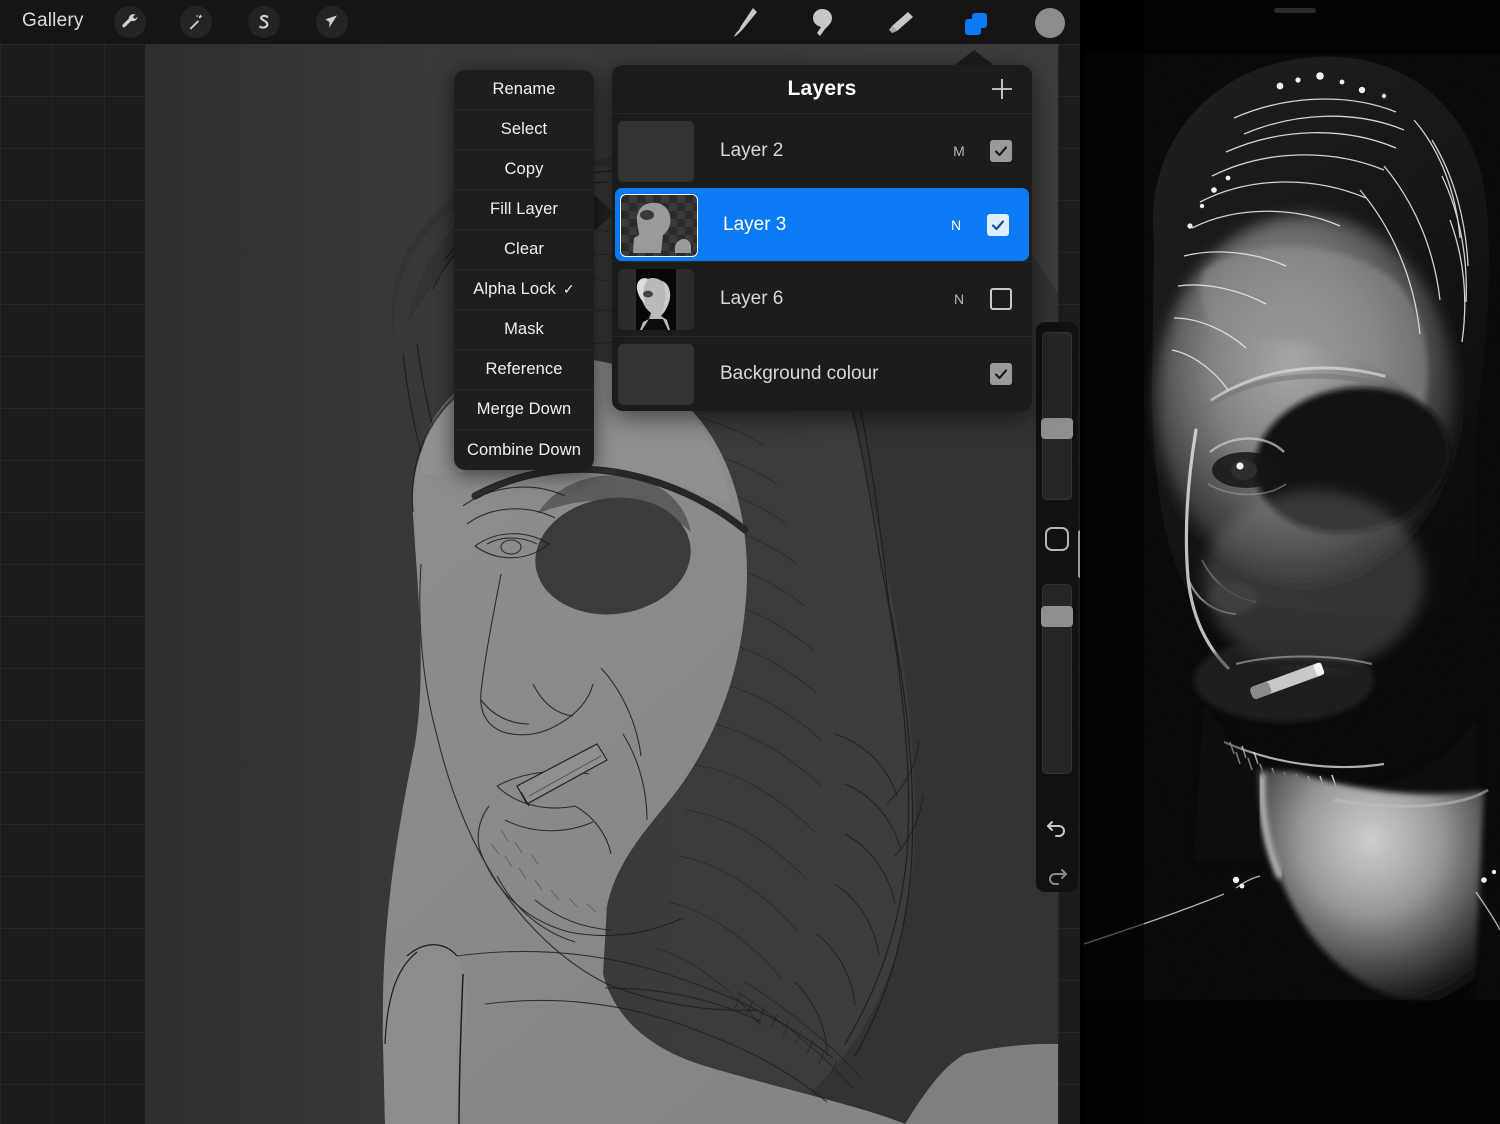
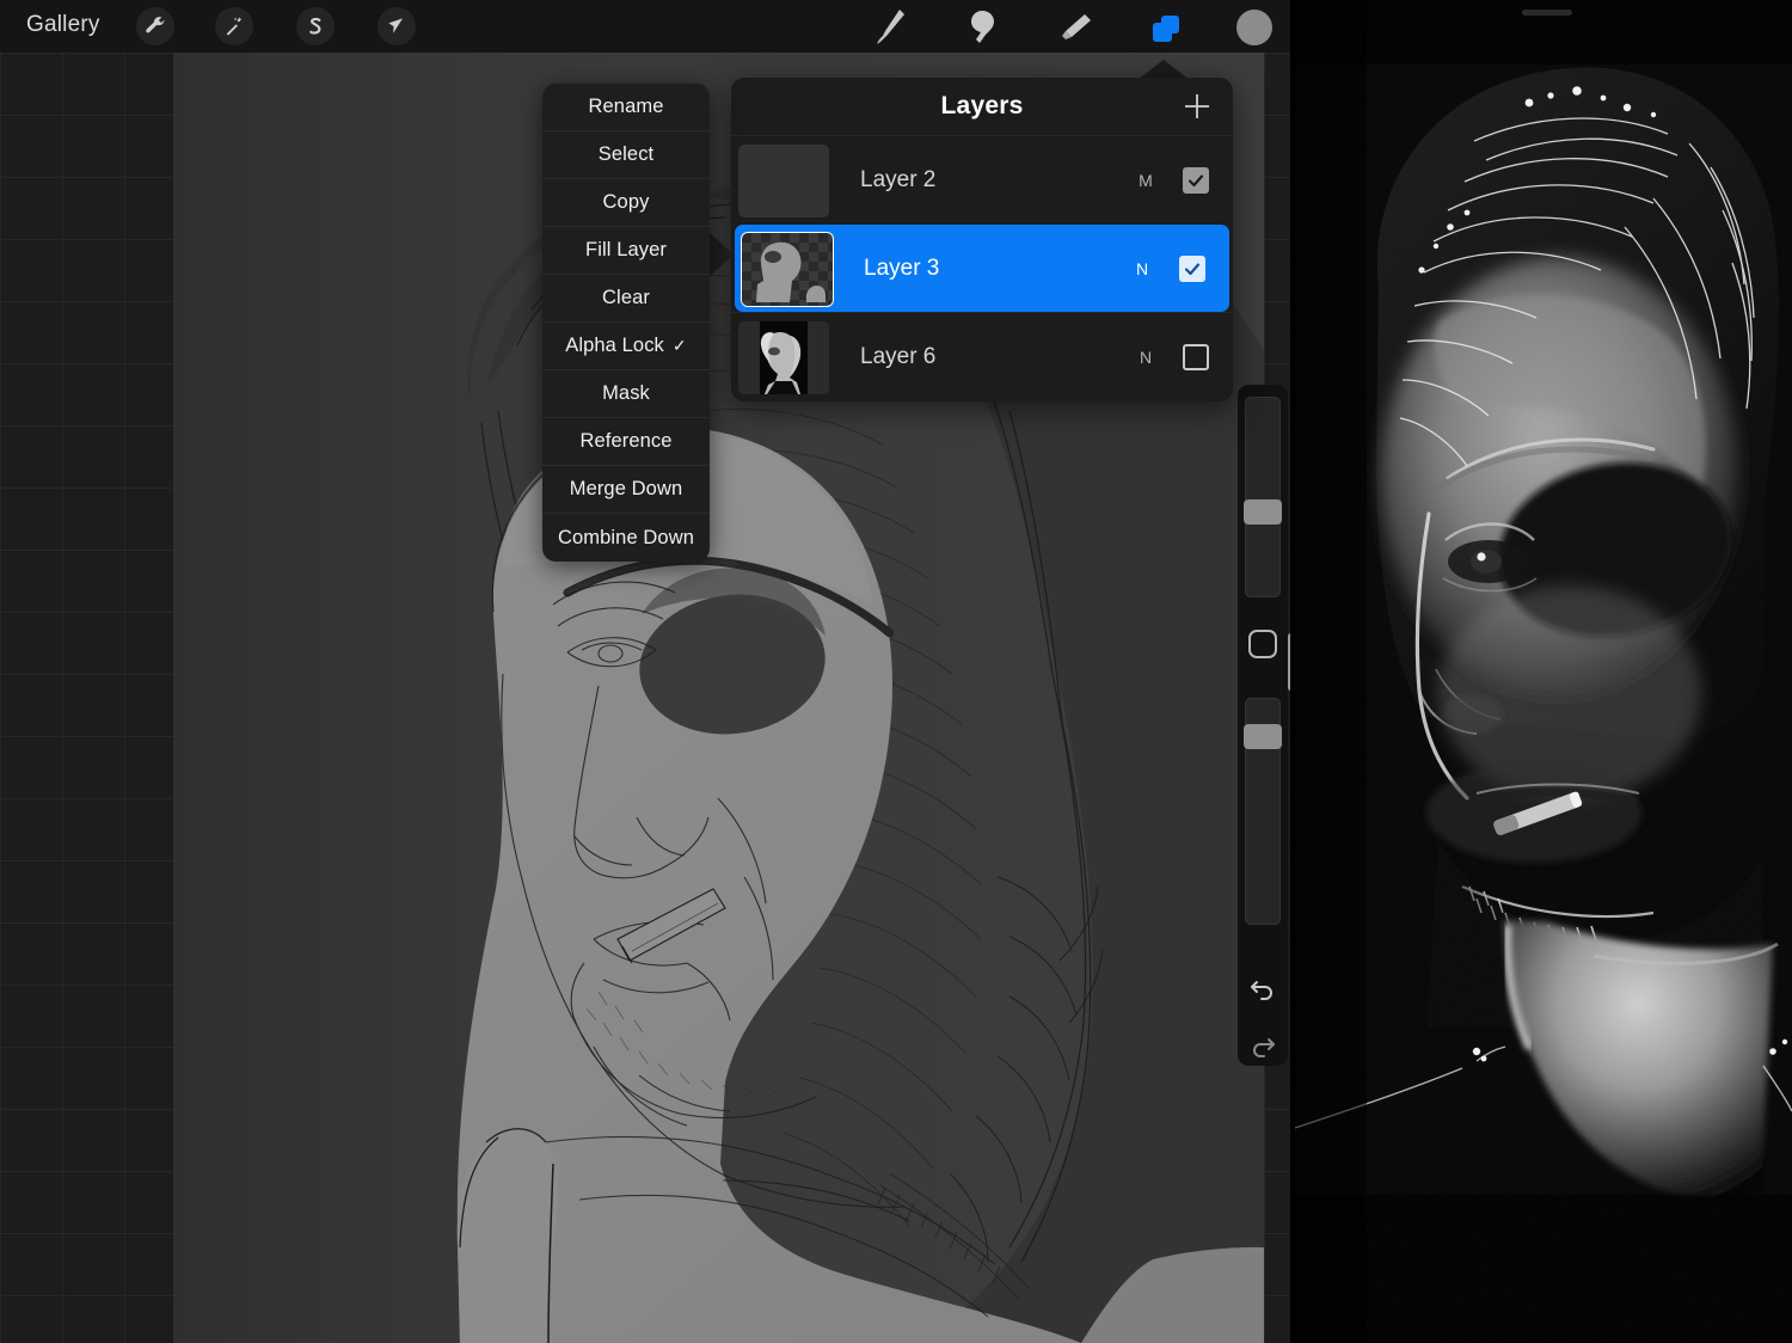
  Gallery
  Layers
  Layer 2
  M
  Layer 3
  N
  Layer 6
  N
- Background colour
  Rename
  Select
  Copy
  Fill Layer
  Clear
  Alpha Lock
  ✓
  Mask
  Reference
  Merge Down
  Combine Down
